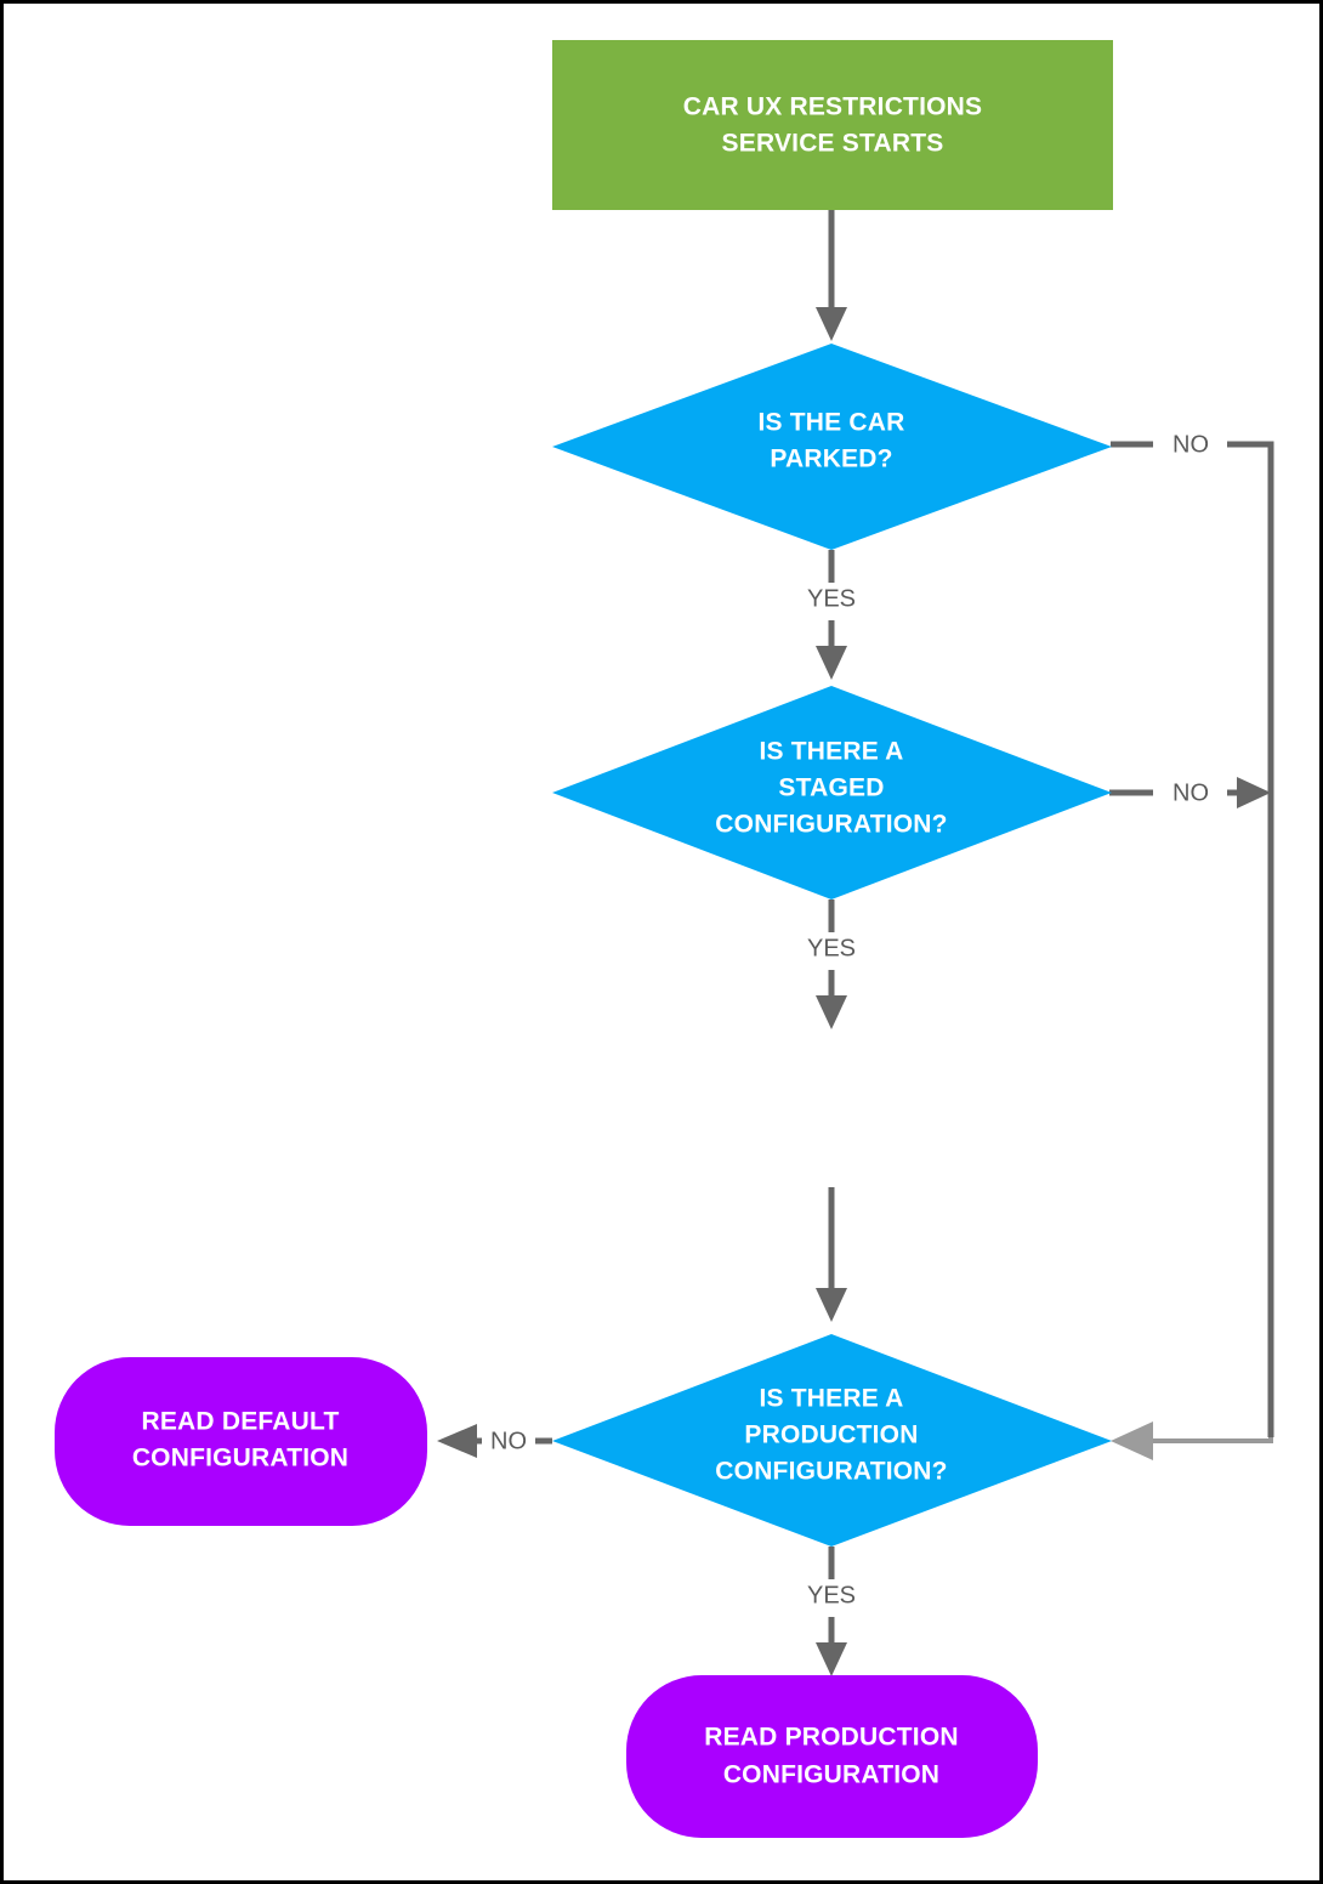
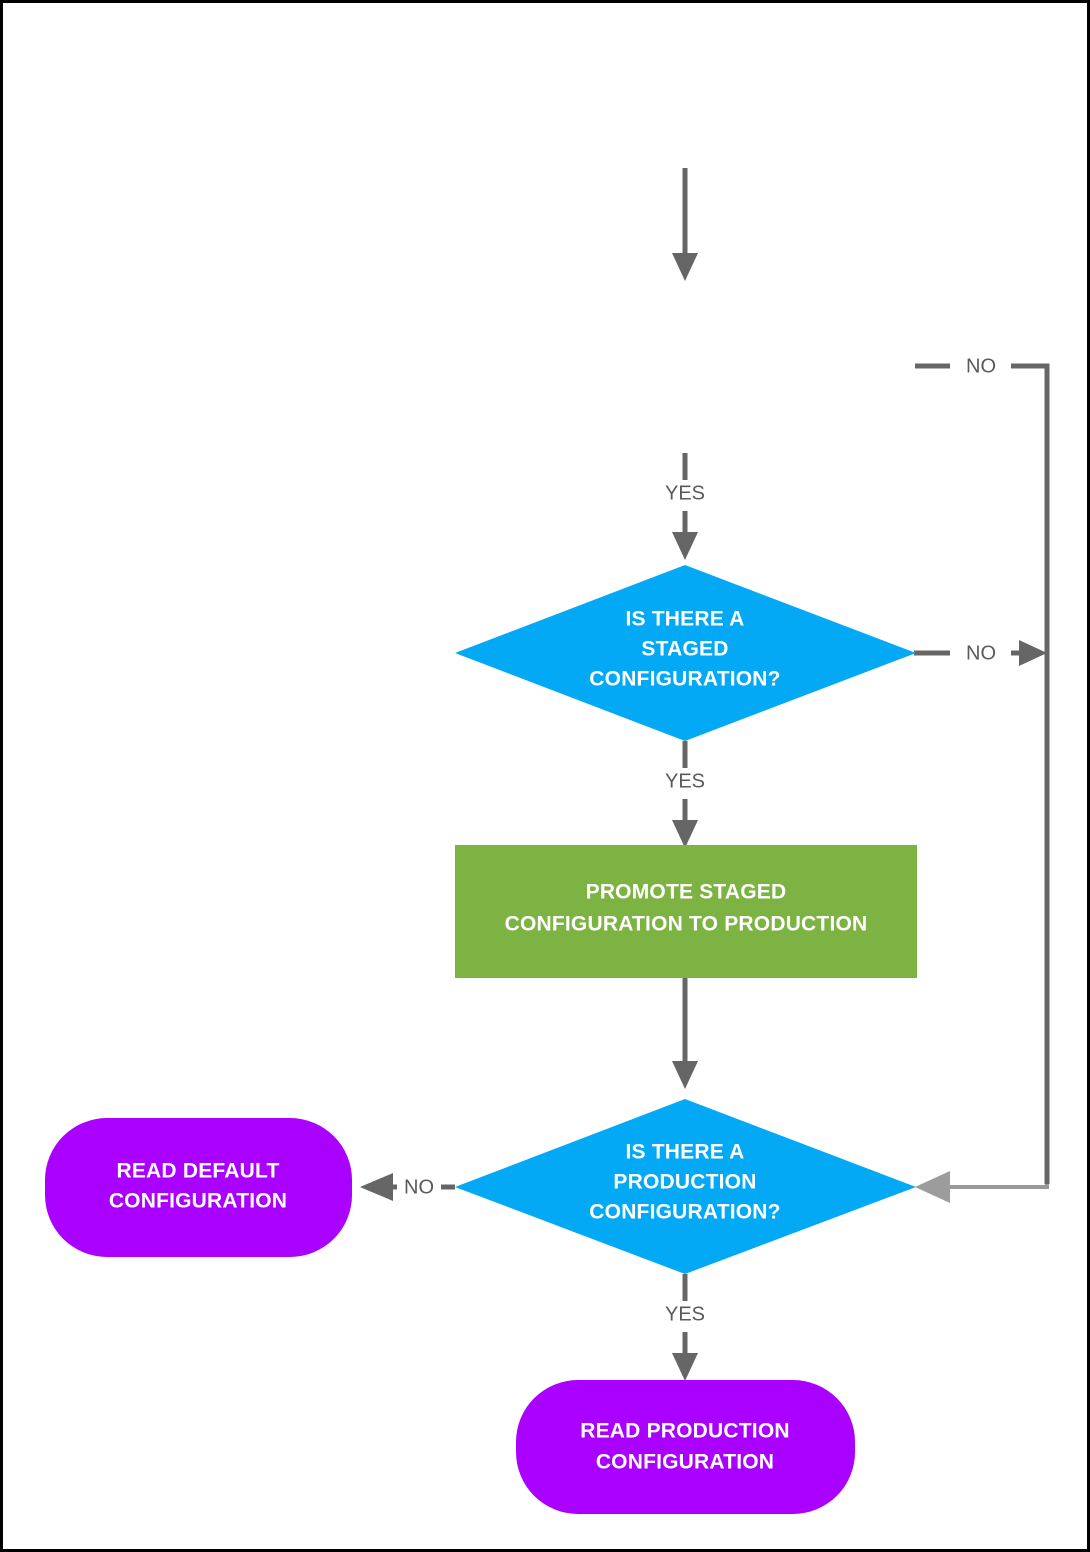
  NO
  YES
  NO
  YES
  NO
  YES
- CAR UX RESTRICTIONS
- SERVICE STARTS
- IS THE CAR
- PARKED?
  IS THERE A
  STAGED
  CONFIGURATION?
+ PROMOTE STAGED
+ CONFIGURATION TO PRODUCTION
  IS THERE A
  PRODUCTION
  CONFIGURATION?
  READ DEFAULT
  CONFIGURATION
  READ PRODUCTION
  CONFIGURATION
